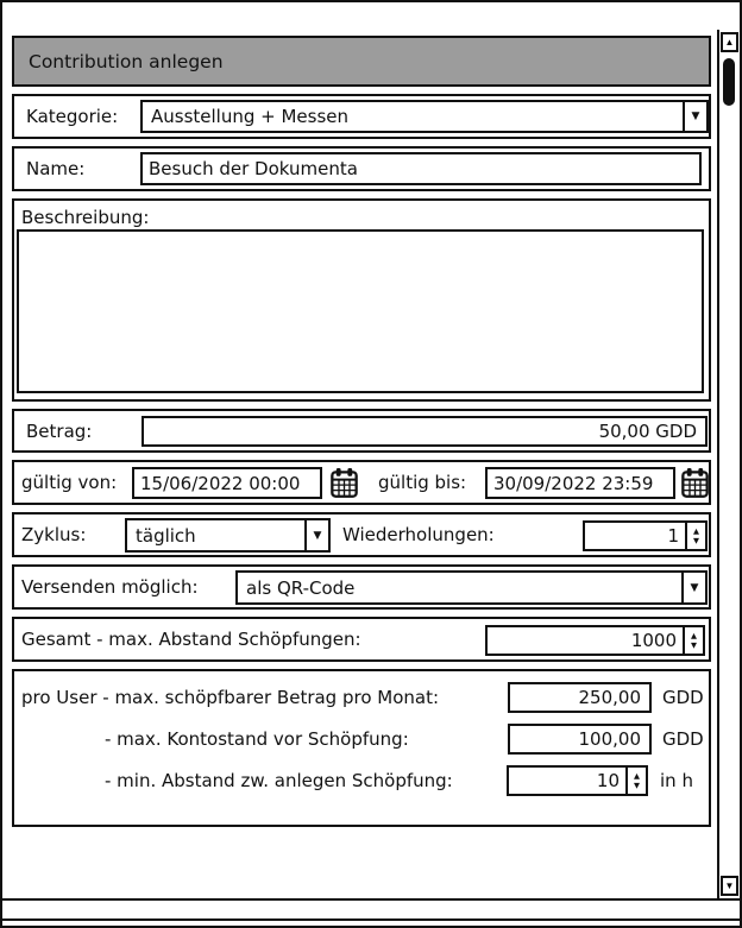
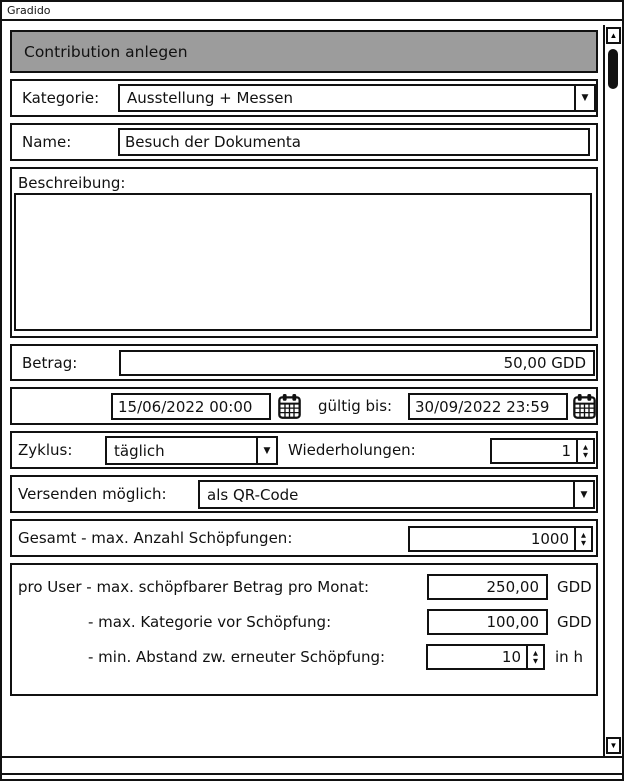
+ Gradido
  Contribution anlegen
  Kategorie:
  Ausstellung + Messen
  ▼
  Name:
  Besuch der Dokumenta
  Beschreibung:
  Betrag:
  50,00 GDD
- gültig von:
  15/06/2022 00:00
  gültig bis:
  30/09/2022 23:59
  Zyklus:
  täglich
  ▼
  Wiederholungen:
  1
  ▲
  ▼
  Versenden möglich:
  als QR-Code
  ▼
- Gesamt - max. Abstand Schöpfungen:
+ Gesamt - max. Anzahl Schöpfungen:
  1000
  ▲
  ▼
  pro User - max. schöpfbarer Betrag pro Monat:
  250,00
  GDD
- - max. Kontostand vor Schöpfung:
+ - max. Kategorie vor Schöpfung:
  100,00
  GDD
- - min. Abstand zw. anlegen Schöpfung:
+ - min. Abstand zw. erneuter Schöpfung:
  10
  ▲
  ▼
  in h
  ▲
  ▼
